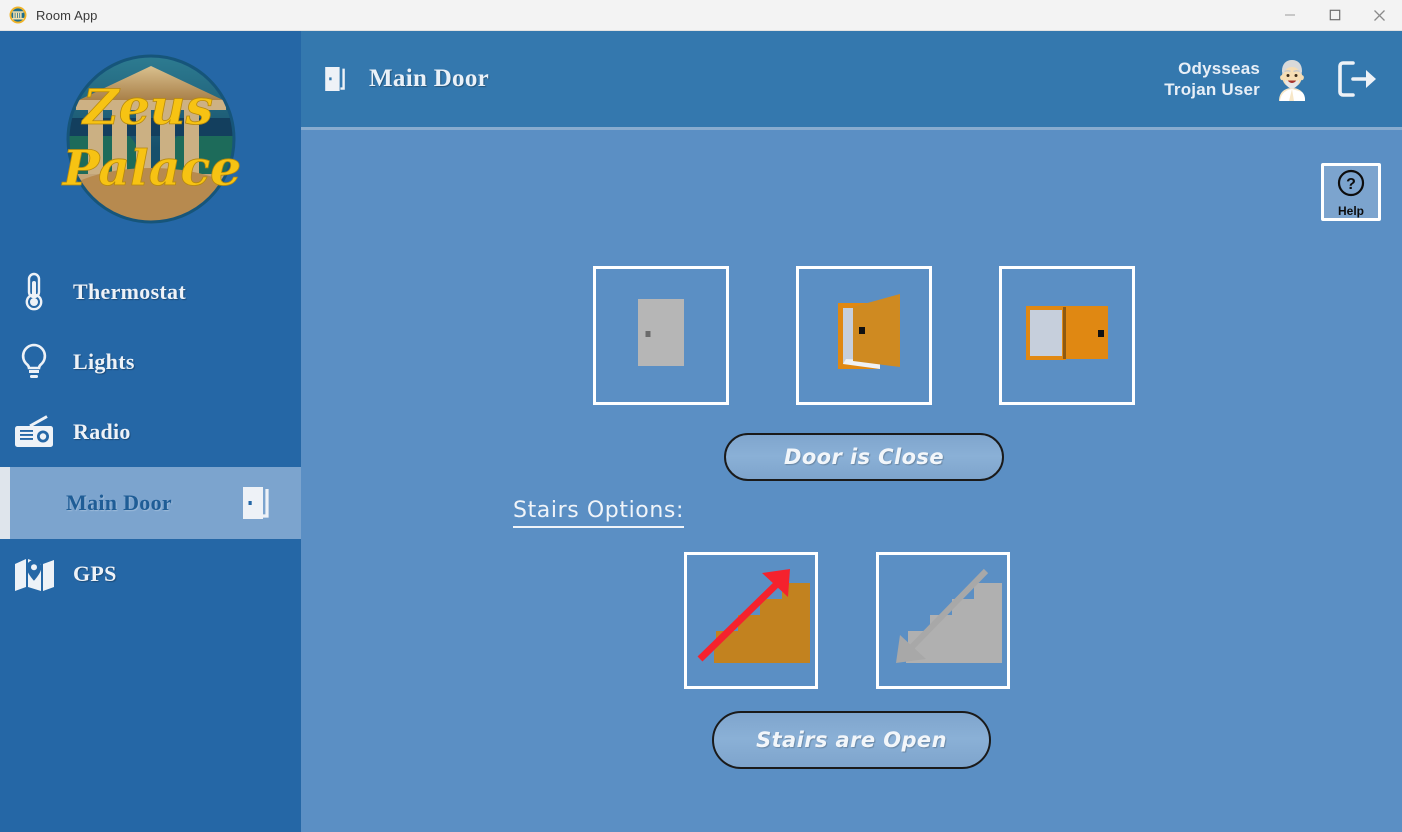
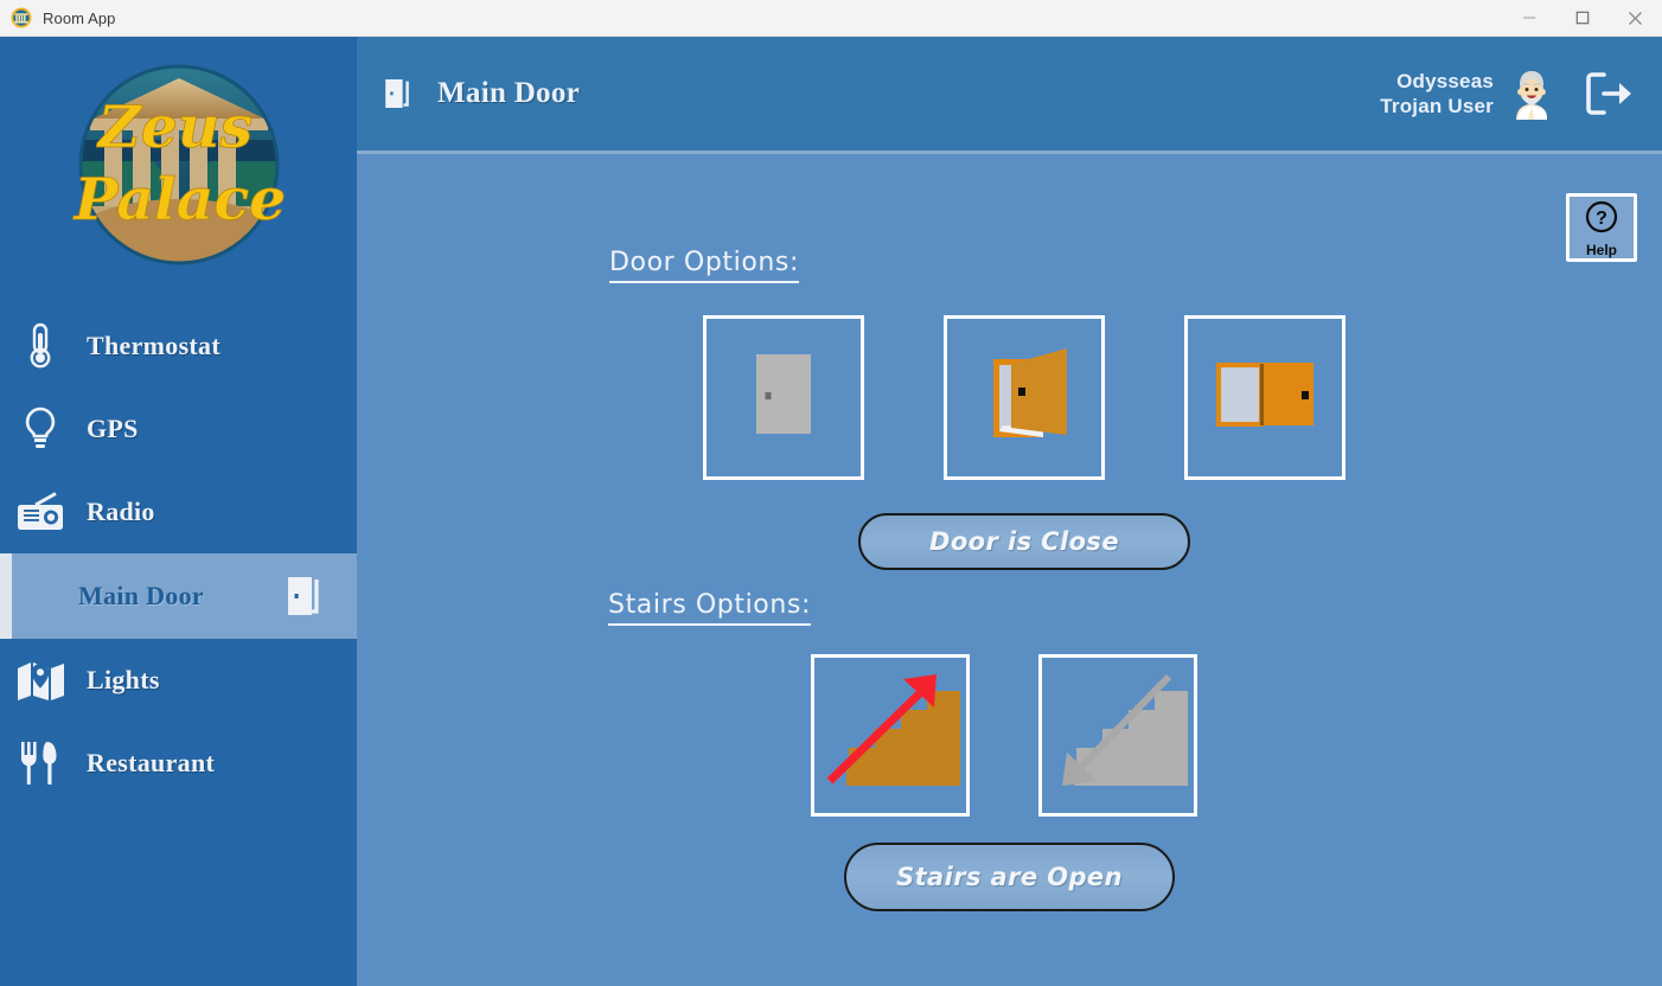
  Room App
  Zeus
  Palace
  Thermostat
- Lights
+ GPS
  Radio
  Main Door
- GPS
+ Lights
+ Restaurant
  Main Door
  Odysseas
  Trojan User
  ?
  Help
+ Door Options:
  Door is Close
  Stairs Options:
  Stairs are Open
